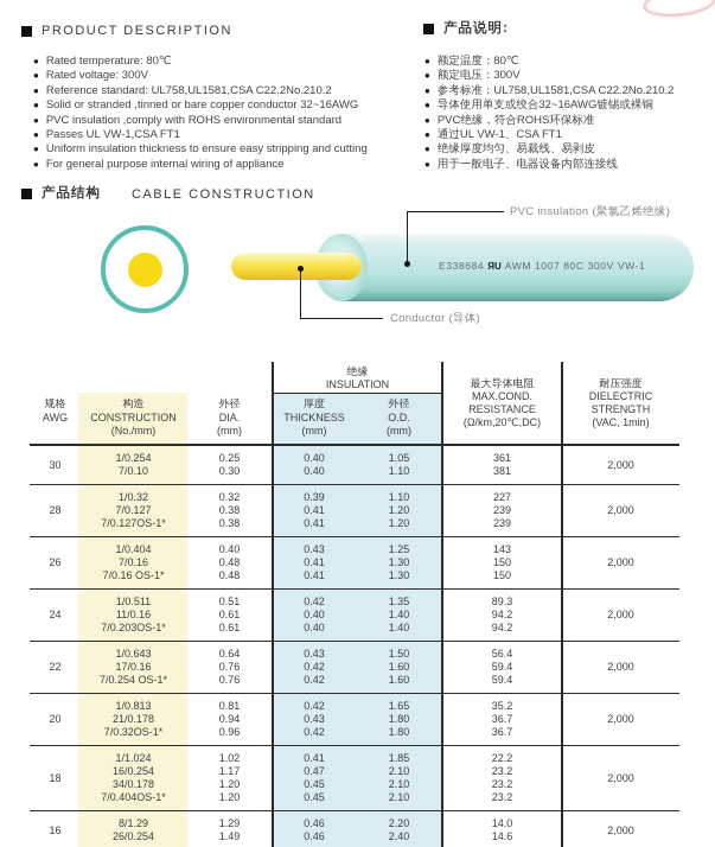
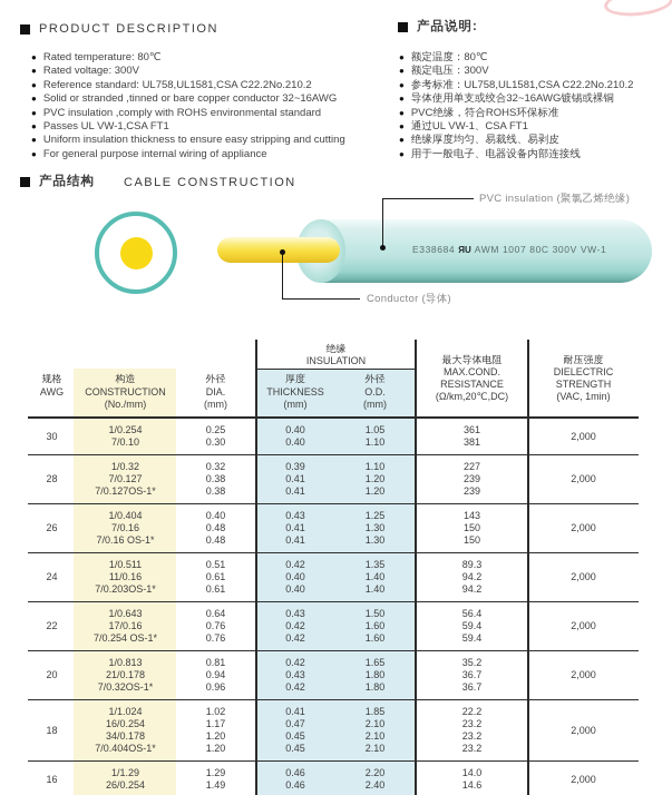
  PRODUCT DESCRIPTION
  ●
  Rated temperature: 80℃
  ●
  Rated voltage: 300V
  ●
  Reference standard: UL758,UL1581,CSA C22.2No.210.2
  ●
  Solid or stranded ,tinned or bare copper conductor 32~16AWG
  ●
  PVC insulation ,comply with ROHS environmental standard
  ●
  Passes UL VW-1,CSA FT1
  ●
  Uniform insulation thickness to ensure easy stripping and cutting
  ●
  For general purpose internal wiring of appliance
  产品说明:
  ●
  额定温度：80℃
  ●
  额定电压：300V
  ●
  参考标准：UL758,UL1581,CSA C22.2No.210.2
  ●
  导体使用单支或绞合32~16AWG镀锡或裸铜
  ●
  PVC绝缘，符合ROHS环保标准
  ●
  通过UL VW-1、CSA FT1
  ●
  绝缘厚度均匀、易裁线、易剥皮
  ●
  用于一般电子、电器设备内部连接线
  产品结构
  CABLE CONSTRUCTION
  E338684 ЯU AWM 1007 80C 300V VW-1
  PVC insulation (聚氯乙烯绝缘)
  Conductor (导体)
  绝缘
  INSULATION
  最大导体电阻
  MAX.COND.
  RESISTANCE
  (Ω/km,20℃,DC)
  耐压强度
  DIELECTRIC
  STRENGTH
  (VAC, 1min)
  规格
  AWG
  构造
  CONSTRUCTION
  (No./mm)
  外径
  DIA.
  (mm)
  厚度
  THICKNESS
  (mm)
  外径
  O.D.
  (mm)
  30
  1/0.254
  7/0.10
  0.25
  0.30
  0.40
  0.40
  1.05
  1.10
  361
  381
  2,000
  28
  1/0.32
  7/0.127
  7/0.127OS-1*
  0.32
  0.38
  0.38
  0.39
  0.41
  0.41
  1.10
  1.20
  1.20
  227
  239
  239
  2,000
  26
  1/0.404
  7/0.16
  7/0.16 OS-1*
  0.40
  0.48
  0.48
  0.43
  0.41
  0.41
  1.25
  1.30
  1.30
  143
  150
  150
  2,000
  24
  1/0.511
  11/0.16
  7/0.203OS-1*
  0.51
  0.61
  0.61
  0.42
  0.40
  0.40
  1.35
  1.40
  1.40
  89.3
  94.2
  94.2
  2,000
  22
  1/0.643
  17/0.16
  7/0.254 OS-1*
  0.64
  0.76
  0.76
  0.43
  0.42
  0.42
  1.50
  1.60
  1.60
  56.4
  59.4
  59.4
  2,000
  20
  1/0.813
  21/0.178
  7/0.32OS-1*
  0.81
  0.94
  0.96
  0.42
  0.43
  0.42
  1.65
  1.80
  1.80
  35.2
  36.7
  36.7
  2,000
  18
  1/1.024
  16/0.254
  34/0.178
  7/0.404OS-1*
  1.02
  1.17
  1.20
  1.20
  0.41
  0.47
  0.45
  0.45
  1.85
  2.10
  2.10
  2.10
  22.2
  23.2
  23.2
  23.2
  2,000
  16
- 8/1.29
+ 1/1.29
  26/0.254
  1.29
  1.49
  0.46
  0.46
  2.20
  2.40
  14.0
  14.6
  2,000
